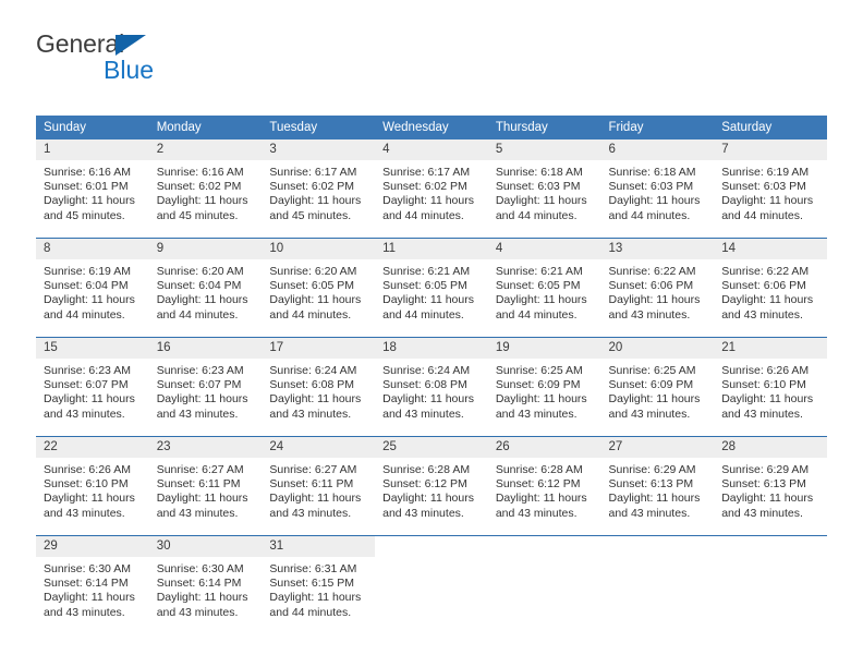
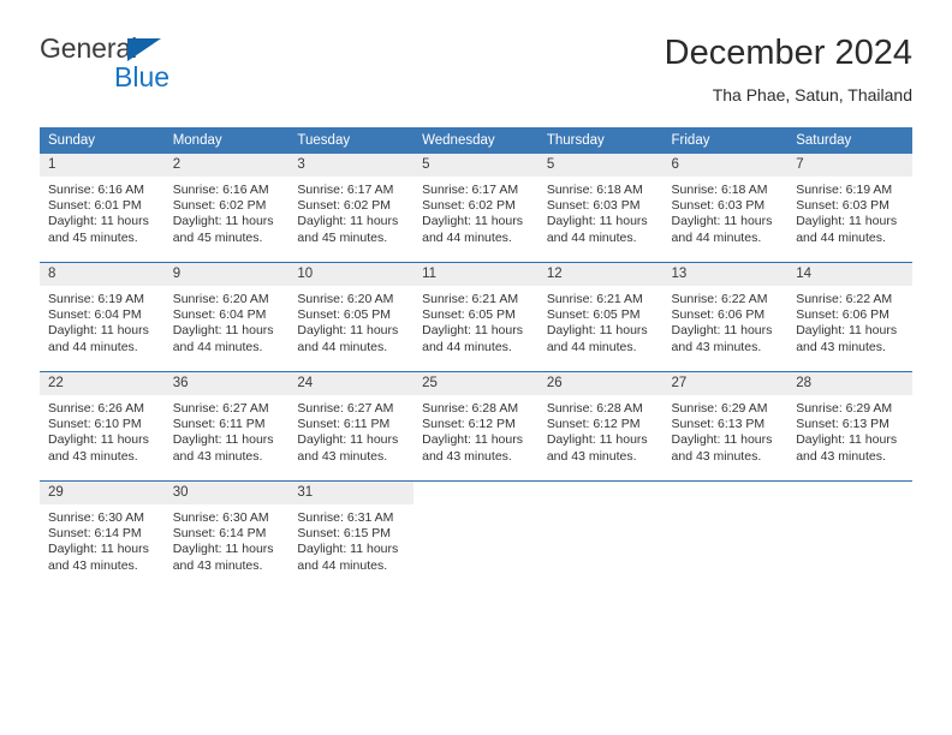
  General
  Blue
+ December 2024
+ Tha Phae, Satun, Thailand
  Sunday	Monday	Tuesday	Wednesday	Thursday	Friday	Saturday
- 1 Sunrise: 6:16 AM Sunset: 6:01 PM Daylight: 11 hours and 45 minutes.	2 Sunrise: 6:16 AM Sunset: 6:02 PM Daylight: 11 hours and 45 minutes.	3 Sunrise: 6:17 AM Sunset: 6:02 PM Daylight: 11 hours and 45 minutes.	4 Sunrise: 6:17 AM Sunset: 6:02 PM Daylight: 11 hours and 44 minutes.	5 Sunrise: 6:18 AM Sunset: 6:03 PM Daylight: 11 hours and 44 minutes.	6 Sunrise: 6:18 AM Sunset: 6:03 PM Daylight: 11 hours and 44 minutes.	7 Sunrise: 6:19 AM Sunset: 6:03 PM Daylight: 11 hours and 44 minutes.
+ 1 Sunrise: 6:16 AM Sunset: 6:01 PM Daylight: 11 hours and 45 minutes.	2 Sunrise: 6:16 AM Sunset: 6:02 PM Daylight: 11 hours and 45 minutes.	3 Sunrise: 6:17 AM Sunset: 6:02 PM Daylight: 11 hours and 45 minutes.	5 Sunrise: 6:17 AM Sunset: 6:02 PM Daylight: 11 hours and 44 minutes.	5 Sunrise: 6:18 AM Sunset: 6:03 PM Daylight: 11 hours and 44 minutes.	6 Sunrise: 6:18 AM Sunset: 6:03 PM Daylight: 11 hours and 44 minutes.	7 Sunrise: 6:19 AM Sunset: 6:03 PM Daylight: 11 hours and 44 minutes.
- 8 Sunrise: 6:19 AM Sunset: 6:04 PM Daylight: 11 hours and 44 minutes.	9 Sunrise: 6:20 AM Sunset: 6:04 PM Daylight: 11 hours and 44 minutes.	10 Sunrise: 6:20 AM Sunset: 6:05 PM Daylight: 11 hours and 44 minutes.	11 Sunrise: 6:21 AM Sunset: 6:05 PM Daylight: 11 hours and 44 minutes.	4 Sunrise: 6:21 AM Sunset: 6:05 PM Daylight: 11 hours and 44 minutes.	13 Sunrise: 6:22 AM Sunset: 6:06 PM Daylight: 11 hours and 43 minutes.	14 Sunrise: 6:22 AM Sunset: 6:06 PM Daylight: 11 hours and 43 minutes.
+ 8 Sunrise: 6:19 AM Sunset: 6:04 PM Daylight: 11 hours and 44 minutes.	9 Sunrise: 6:20 AM Sunset: 6:04 PM Daylight: 11 hours and 44 minutes.	10 Sunrise: 6:20 AM Sunset: 6:05 PM Daylight: 11 hours and 44 minutes.	11 Sunrise: 6:21 AM Sunset: 6:05 PM Daylight: 11 hours and 44 minutes.	12 Sunrise: 6:21 AM Sunset: 6:05 PM Daylight: 11 hours and 44 minutes.	13 Sunrise: 6:22 AM Sunset: 6:06 PM Daylight: 11 hours and 43 minutes.	14 Sunrise: 6:22 AM Sunset: 6:06 PM Daylight: 11 hours and 43 minutes.
- 15 Sunrise: 6:23 AM Sunset: 6:07 PM Daylight: 11 hours and 43 minutes.	16 Sunrise: 6:23 AM Sunset: 6:07 PM Daylight: 11 hours and 43 minutes.	17 Sunrise: 6:24 AM Sunset: 6:08 PM Daylight: 11 hours and 43 minutes.	18 Sunrise: 6:24 AM Sunset: 6:08 PM Daylight: 11 hours and 43 minutes.	19 Sunrise: 6:25 AM Sunset: 6:09 PM Daylight: 11 hours and 43 minutes.	20 Sunrise: 6:25 AM Sunset: 6:09 PM Daylight: 11 hours and 43 minutes.	21 Sunrise: 6:26 AM Sunset: 6:10 PM Daylight: 11 hours and 43 minutes.
- 22 Sunrise: 6:26 AM Sunset: 6:10 PM Daylight: 11 hours and 43 minutes.	23 Sunrise: 6:27 AM Sunset: 6:11 PM Daylight: 11 hours and 43 minutes.	24 Sunrise: 6:27 AM Sunset: 6:11 PM Daylight: 11 hours and 43 minutes.	25 Sunrise: 6:28 AM Sunset: 6:12 PM Daylight: 11 hours and 43 minutes.	26 Sunrise: 6:28 AM Sunset: 6:12 PM Daylight: 11 hours and 43 minutes.	27 Sunrise: 6:29 AM Sunset: 6:13 PM Daylight: 11 hours and 43 minutes.	28 Sunrise: 6:29 AM Sunset: 6:13 PM Daylight: 11 hours and 43 minutes.
+ 22 Sunrise: 6:26 AM Sunset: 6:10 PM Daylight: 11 hours and 43 minutes.	36 Sunrise: 6:27 AM Sunset: 6:11 PM Daylight: 11 hours and 43 minutes.	24 Sunrise: 6:27 AM Sunset: 6:11 PM Daylight: 11 hours and 43 minutes.	25 Sunrise: 6:28 AM Sunset: 6:12 PM Daylight: 11 hours and 43 minutes.	26 Sunrise: 6:28 AM Sunset: 6:12 PM Daylight: 11 hours and 43 minutes.	27 Sunrise: 6:29 AM Sunset: 6:13 PM Daylight: 11 hours and 43 minutes.	28 Sunrise: 6:29 AM Sunset: 6:13 PM Daylight: 11 hours and 43 minutes.
  29 Sunrise: 6:30 AM Sunset: 6:14 PM Daylight: 11 hours and 43 minutes.	30 Sunrise: 6:30 AM Sunset: 6:14 PM Daylight: 11 hours and 43 minutes.	31 Sunrise: 6:31 AM Sunset: 6:15 PM Daylight: 11 hours and 44 minutes.
